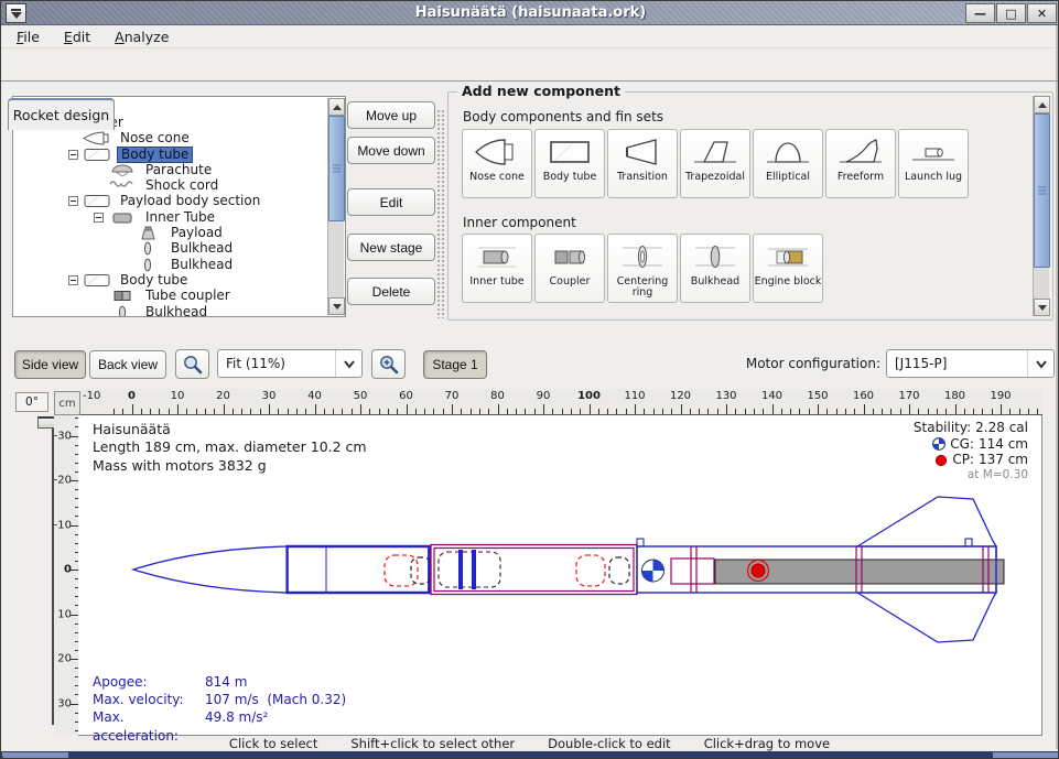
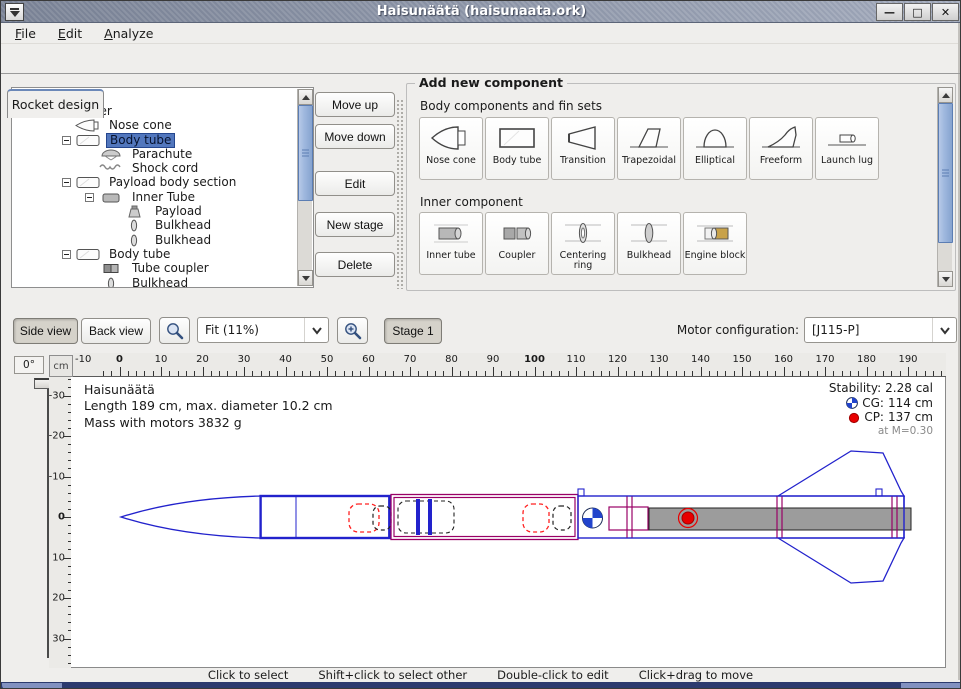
  Haisunäätä (haisunaata.ork)
  —
  □
  ✕
  File
  Edit
  Analyze
  Rocket design
  Nose cone
  Body tube
  Parachute
  Shock cord
  Payload body section
  Inner Tube
  Payload
  Bulkhead
  Bulkhead
  Body tube
  Tube coupler
  Bulkhead
  Move up
  Move down
  Edit
  New stage
  Delete
  Add new component
  Body components and fin sets
  Nose cone
  Body tube
  Transition
  Trapezoidal
  Elliptical
  Freeform
  Launch lug
  Inner component
  Inner tube
  Coupler
  Centering ring
  Bulkhead
  Engine block
  Side view
  Back view
  Fit (11%)
  Stage 1
  Motor configuration:
  [J115-P]
  0°
  cm
  -10
  0
  10
  20
  30
  40
  50
  60
  70
  80
  90
  100
  110
  120
  130
  140
  150
  160
  170
  180
  190
  -30
  -20
  -10
  0
  10
  20
  30
  Haisunäätä
  Length 189 cm, max. diameter 10.2 cm
  Mass with motors 3832 g
  Stability:
  2.28 cal
  CG:
  114 cm
  CP:
  137 cm
  at M=0.30
- Apogee:
- 814 m
- Max. velocity:
- 107 m/s (Mach 0.32)
- Max. acceleration:
- 49.8 m/s²
  Click to select
  Shift+click to select other
  Double-click to edit
  Click+drag to move
